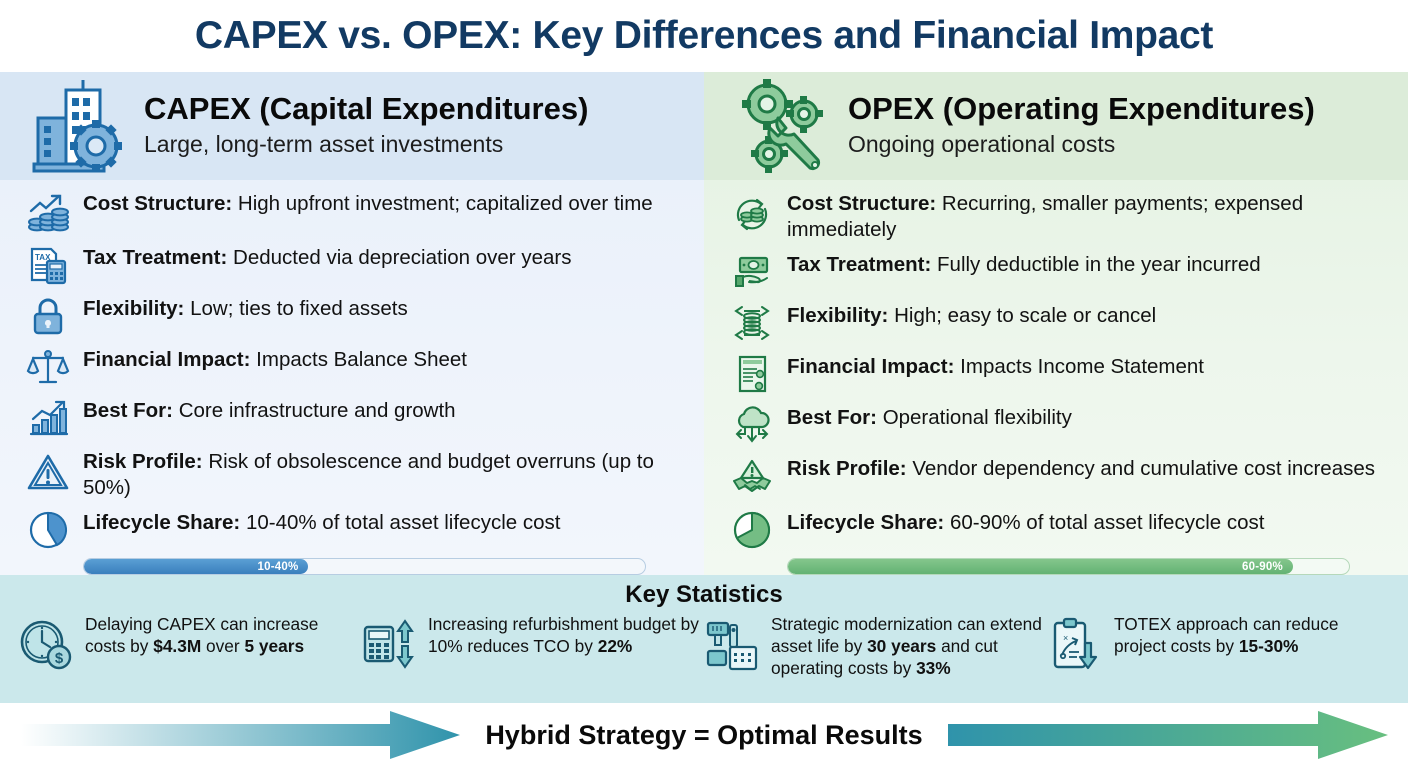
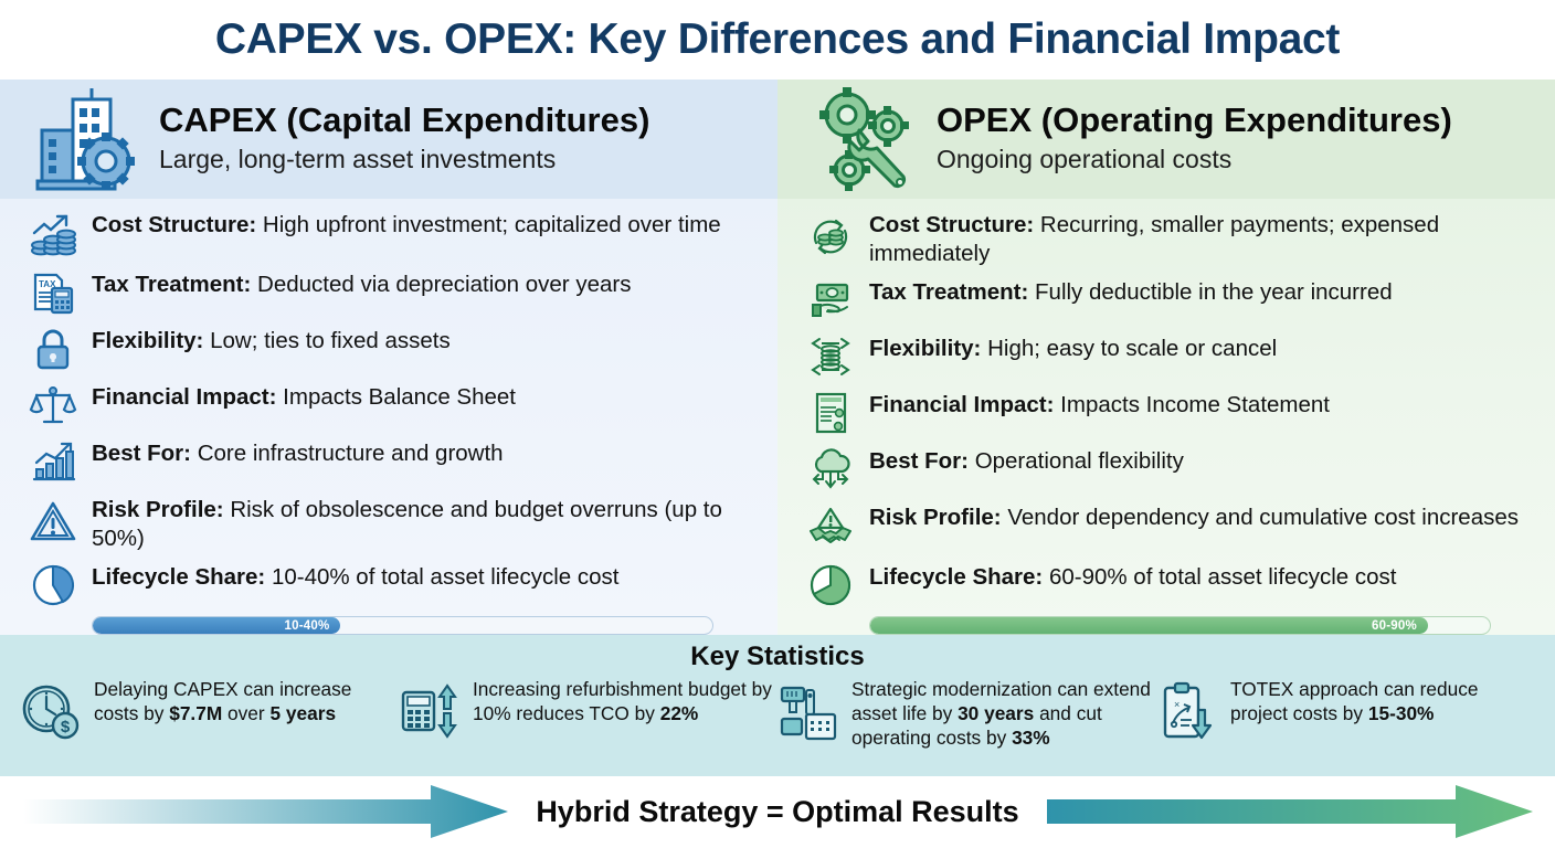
  CAPEX vs. OPEX: Key Differences and Financial Impact
  CAPEX (Capital Expenditures)
  Large, long-term asset investments
  Cost Structure: High upfront investment; capitalized over time
  TAX
  Tax Treatment: Deducted via depreciation over years
  Flexibility: Low; ties to fixed assets
  Financial Impact: Impacts Balance Sheet
  Best For: Core infrastructure and growth
  Risk Profile: Risk of obsolescence and budget overruns (up to 50%)
  Lifecycle Share: 10-40% of total asset lifecycle cost
  10-40%
  OPEX (Operating Expenditures)
  Ongoing operational costs
  Cost Structure: Recurring, smaller payments; expensed immediately
  Tax Treatment: Fully deductible in the year incurred
  Flexibility: High; easy to scale or cancel
  Financial Impact: Impacts Income Statement
  Best For: Operational flexibility
  Risk Profile: Vendor dependency and cumulative cost increases
  Lifecycle Share: 60-90% of total asset lifecycle cost
  60-90%
  Key Statistics
  $
- Delaying CAPEX can increase costs by $4.3M over 5 years
+ Delaying CAPEX can increase costs by $7.7M over 5 years
  Increasing refurbishment budget by 10% reduces TCO by 22%
  Strategic modernization can extend asset life by 30 years and cut operating costs by 33%
  ×
  TOTEX approach can reduce project costs by 15-30%
  Hybrid Strategy = Optimal Results
